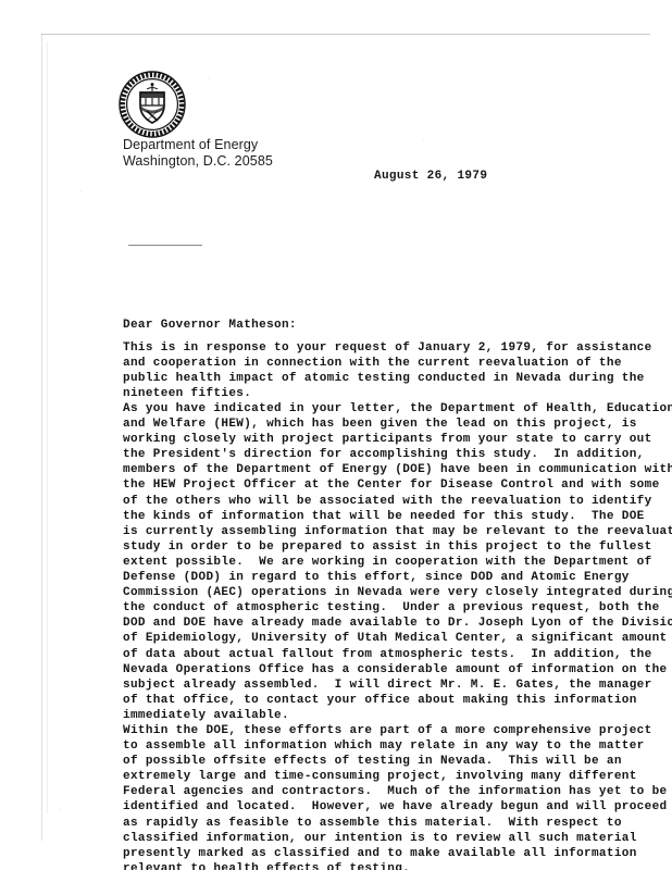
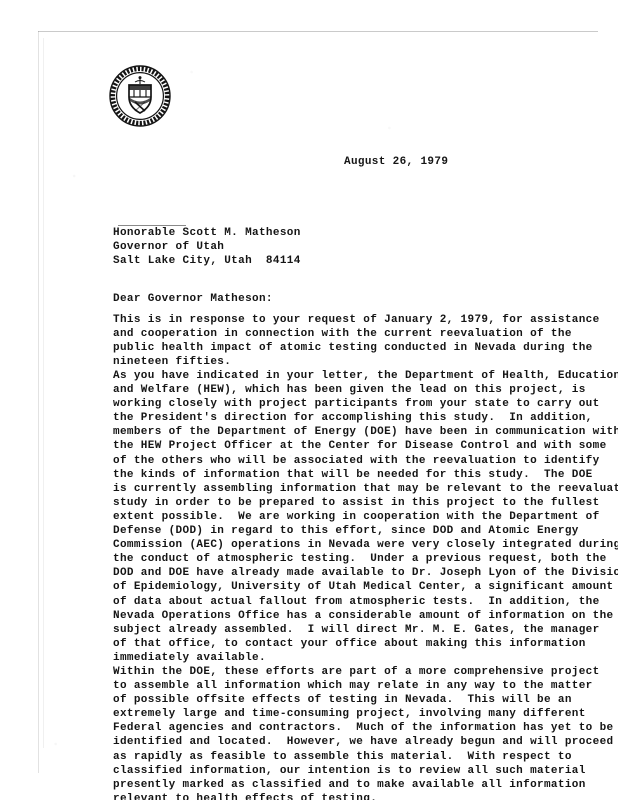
- Department of Energy
- Washington, D.C. 20585
  August 26, 1979
+ Honorable Scott M. Matheson
+ Governor of Utah
+ Salt Lake City, Utah 84114
  Dear Governor Matheson:
  This is in response to your request of January 2, 1979, for assistance
  and cooperation in connection with the current reevaluation of the
  public health impact of atomic testing conducted in Nevada during the
  nineteen fifties.
  As you have indicated in your letter, the Department of Health, Education
  and Welfare (HEW), which has been given the lead on this project, is
  working closely with project participants from your state to carry out
  the President's direction for accomplishing this study. In addition,
  members of the Department of Energy (DOE) have been in communication with
  the HEW Project Officer at the Center for Disease Control and with some
  of the others who will be associated with the reevaluation to identify
  the kinds of information that will be needed for this study. The DOE
  is currently assembling information that may be relevant to the reevaluat
  study in order to be prepared to assist in this project to the fullest
  extent possible. We are working in cooperation with the Department of
  Defense (DOD) in regard to this effort, since DOD and Atomic Energy
  Commission (AEC) operations in Nevada were very closely integrated during
  the conduct of atmospheric testing. Under a previous request, both the
  DOD and DOE have already made available to Dr. Joseph Lyon of the Divisio
  of Epidemiology, University of Utah Medical Center, a significant amount
  of data about actual fallout from atmospheric tests. In addition, the
  Nevada Operations Office has a considerable amount of information on the
  subject already assembled. I will direct Mr. M. E. Gates, the manager
  of that office, to contact your office about making this information
  immediately available.
  Within the DOE, these efforts are part of a more comprehensive project
  to assemble all information which may relate in any way to the matter
  of possible offsite effects of testing in Nevada. This will be an
  extremely large and time-consuming project, involving many different
  Federal agencies and contractors. Much of the information has yet to be
  identified and located. However, we have already begun and will proceed
  as rapidly as feasible to assemble this material. With respect to
  classified information, our intention is to review all such material
  presently marked as classified and to make available all information
  relevant to health effects of testing.
